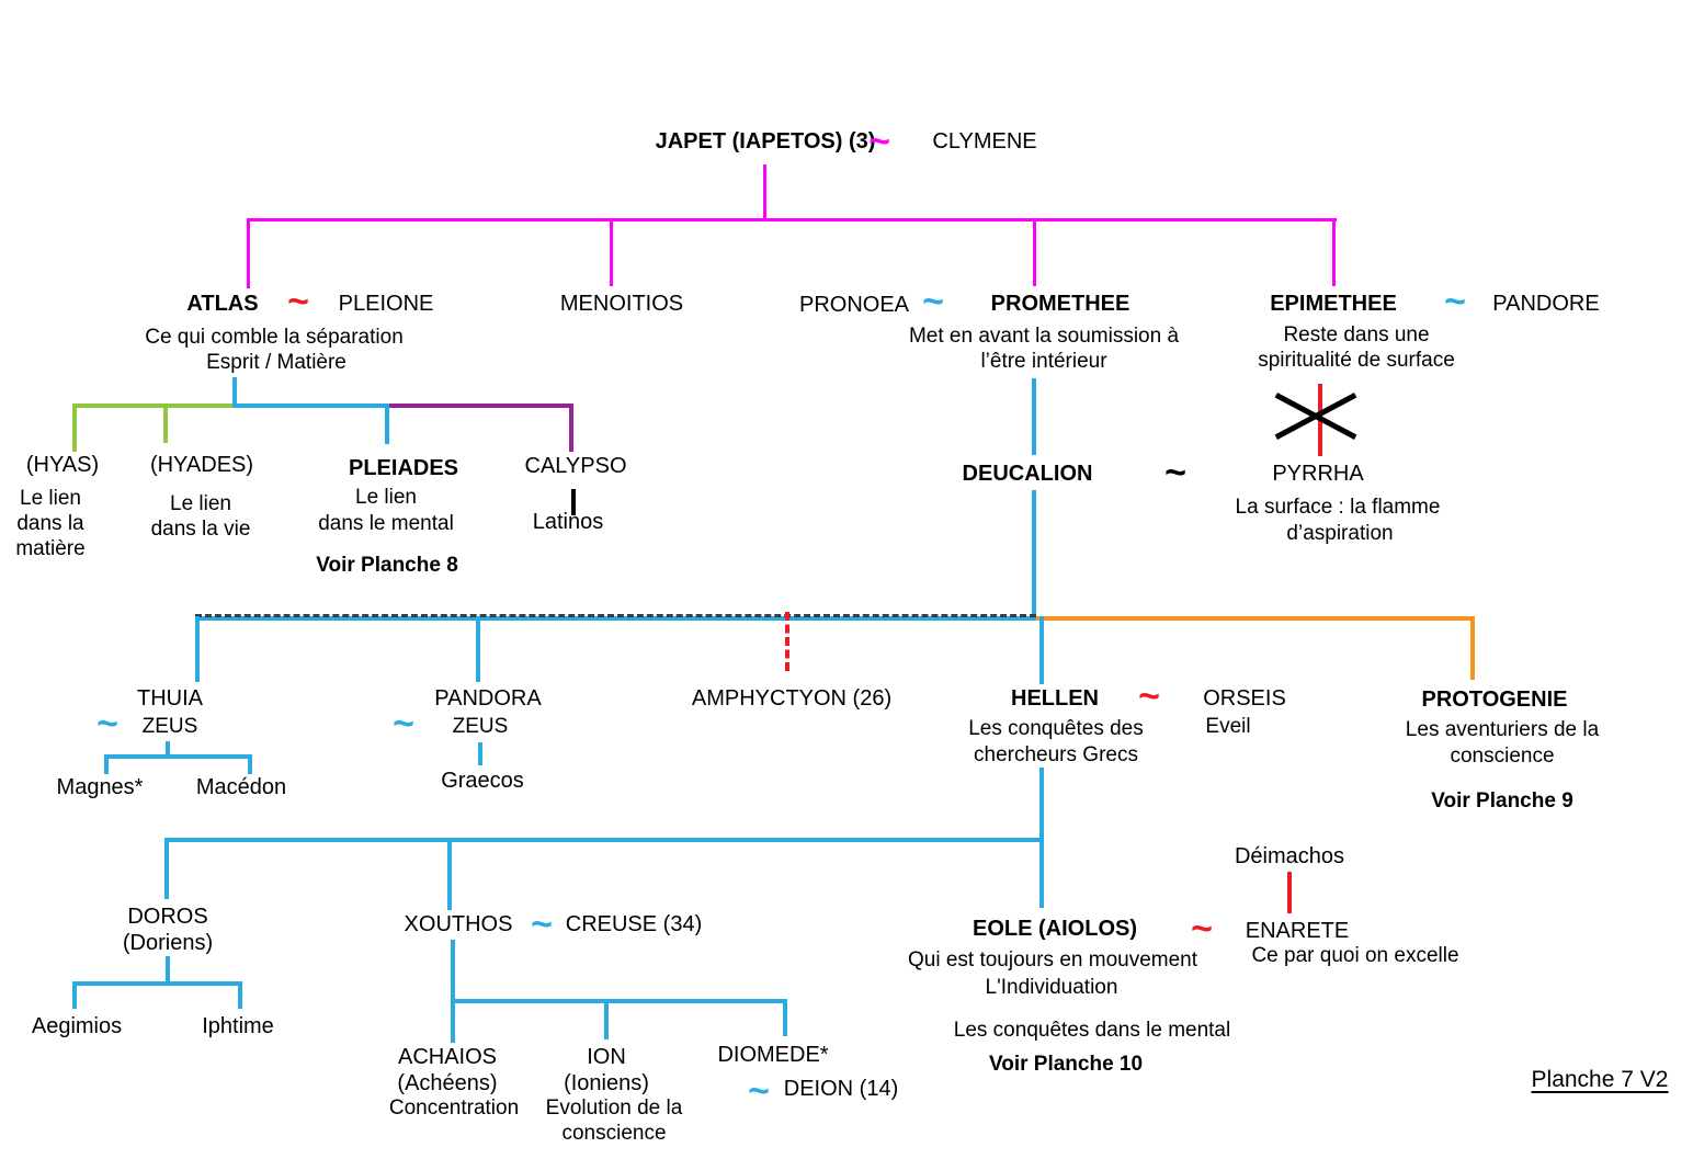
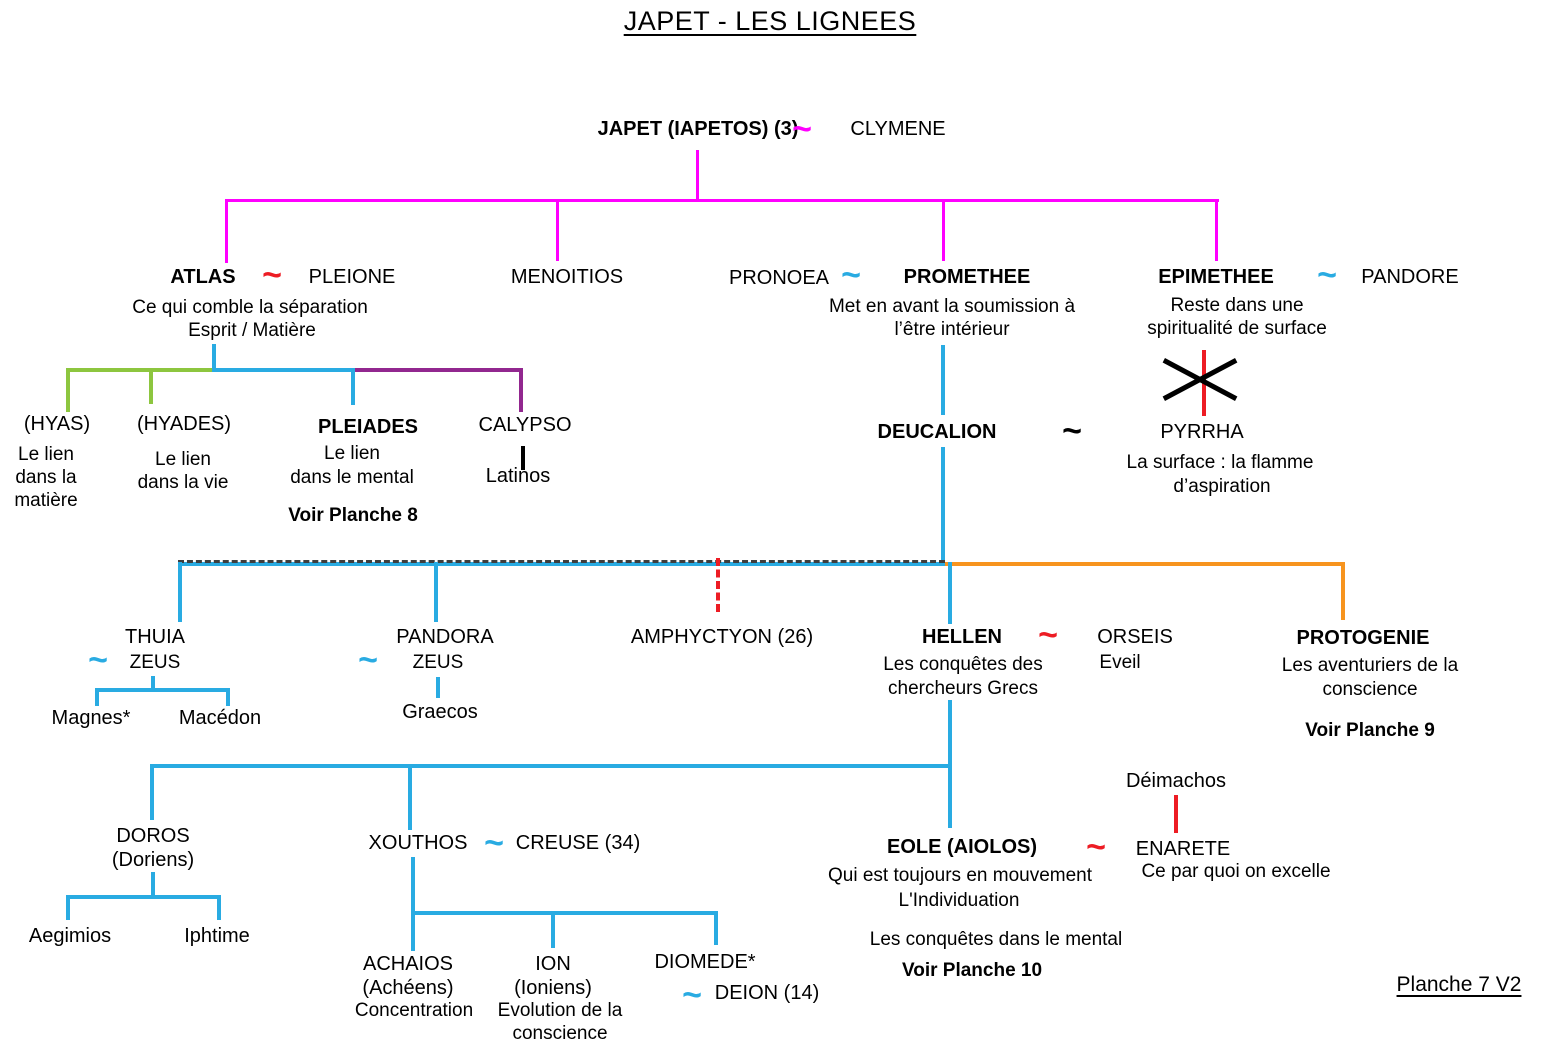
+ JAPET - LES LIGNEES
  JAPET (IAPETOS) (3)
  ~
  CLYMENE
  ATLAS
  ~
  PLEIONE
  Ce qui comble la séparation
  Esprit / Matière
  MENOITIOS
  PRONOEA
  ~
  PROMETHEE
  Met en avant la soumission à
  l’être intérieur
  EPIMETHEE
  ~
  PANDORE
  Reste dans une
  spiritualité de surface
  (HYAS)
  Le lien
  dans la
  matière
  (HYADES)
  Le lien
  dans la vie
  PLEIADES
  Le lien
  dans le mental
  Voir Planche 8
  CALYPSO
  Latinos
  DEUCALION
  ~
  PYRRHA
  La surface : la flamme
  d’aspiration
  THUIA
  ~
  ZEUS
  Magnes*
  Macédon
  PANDORA
  ~
  ZEUS
  Graecos
  AMPHYCTYON (26)
  HELLEN
  ~
  ORSEIS
  Les conquêtes des
  chercheurs Grecs
  Eveil
  PROTOGENIE
  Les aventuriers de la
  conscience
  Voir Planche 9
  DOROS
  (Doriens)
  Aegimios
  Iphtime
  XOUTHOS
  ~
  CREUSE (34)
  ACHAIOS
  (Achéens)
  Concentration
  ION
  (Ioniens)
  Evolution de la
  conscience
  DIOMEDE*
  ~
  DEION (14)
  Déimachos
  EOLE (AIOLOS)
  ~
  ENARETE
  Qui est toujours en mouvement
  L'Individuation
  Ce par quoi on excelle
  Les conquêtes dans le mental
  Voir Planche 10
  Planche 7 V2
